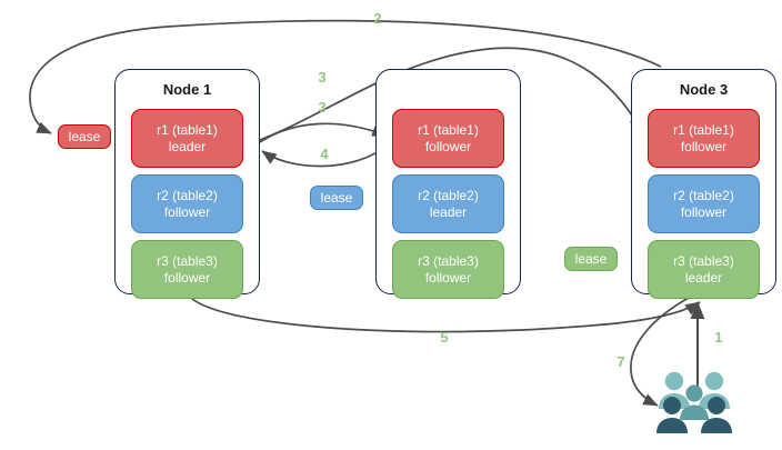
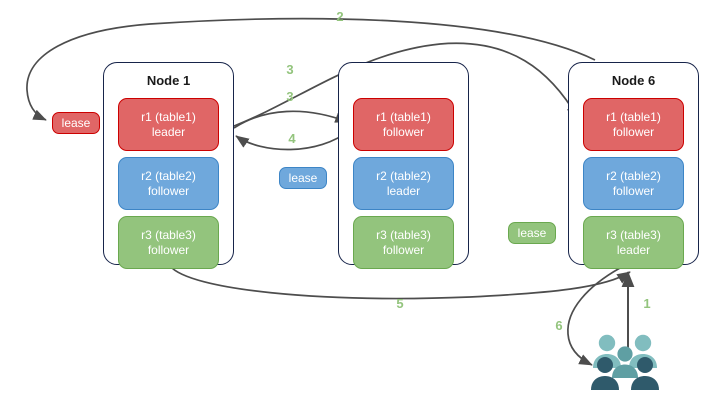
  Node 1
  r1 (table1)
  leader
  r2 (table2)
  follower
  r3 (table3)
  follower
  r1 (table1)
  follower
  r2 (table2)
  leader
  r3 (table3)
  follower
- Node 3
+ Node 6
  r1 (table1)
  follower
  r2 (table2)
  follower
  r3 (table3)
  leader
  lease
  lease
  lease
  2
  3
  3
  4
  5
  1
- 7
+ 6
